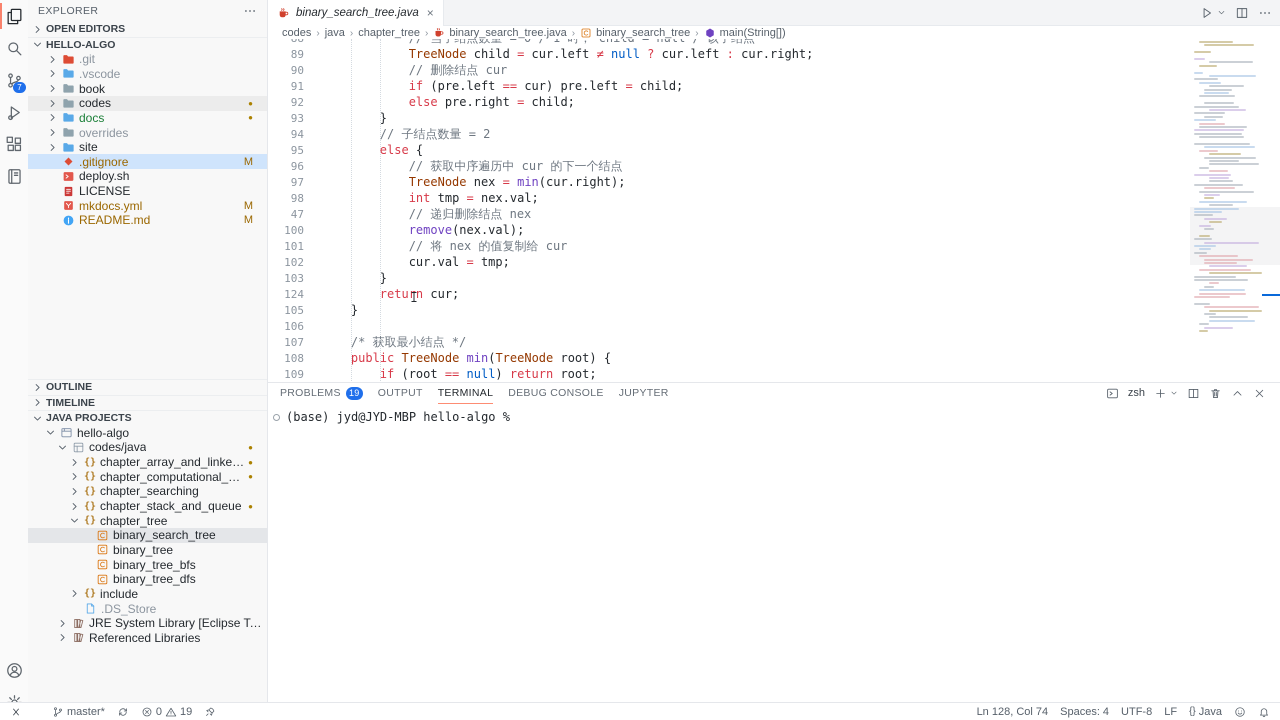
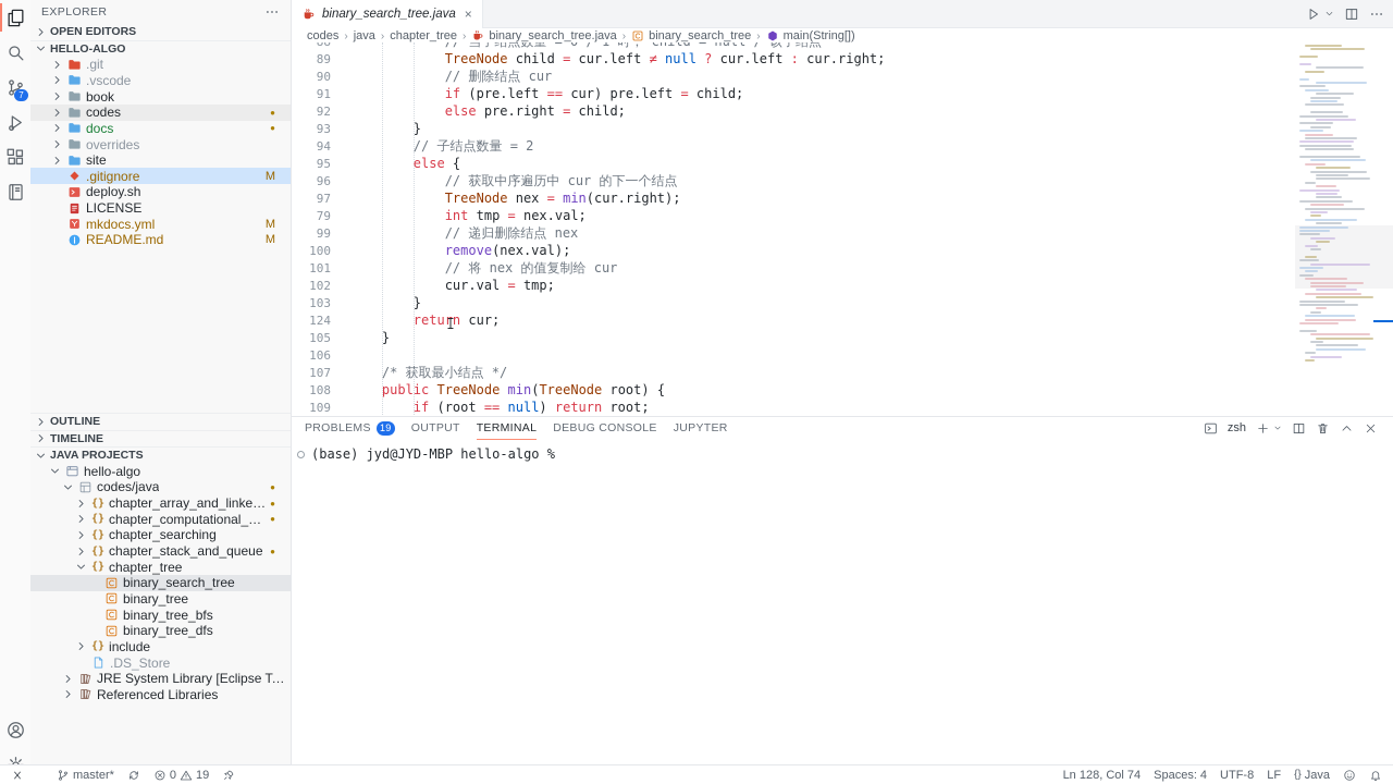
  7
  EXPLORER
  OPEN EDITORS
  HELLO-ALGO
  .git
  .vscode
  book
  codes
  ●
  docs
  ●
  overrides
  site
  .gitignore
  M
  deploy.sh
  LICENSE
  mkdocs.yml
  M
  README.md
  M
  OUTLINE
  TIMELINE
  JAVA PROJECTS
  hello-algo
  codes/java
  ●
  {}
  chapter_array_and_linkedli
  ●
  {}
  chapter_computational_co
  ●
  {}
  chapter_searching
  {}
  chapter_stack_and_queue
  ●
  {}
  chapter_tree
  binary_search_tree
  binary_tree
  binary_tree_bfs
  binary_tree_dfs
  {}
  include
  .DS_Store
  Referenced Libraries
  binary_search_tree.java
  ×
  codes
  ›
  java
  ›
  chapter_tree
  ›
  binary_search_tree.java
  ›
  binary_search_tree
  ›
  main(String[])
  89
  TreeNode child = cur.left ≠ null ? cur.left : cur.right;
  90
  // 删除结点 cur
  91
  if (pre.left == cur) pre.left = child;
  92
  else pre.right = child;
  93
  }
  94
  // 子结点数量 = 2
  95
  else {
  96
  // 获取中序遍历中 cur 的下一个结点
  97
  TreeNode nex = min(cur.right);
- 98
+ 79
  int tmp = nex.val;
- 47
+ 99
  // 递归删除结点 nex
  100
  remove(nex.val);
  101
  // 将 nex 的值复制给 cur
  102
  cur.val = tmp;
  103
  }
  124
  return cur;
  105
  }
  106
  107
  /* 获取最小结点 */
  108
  public TreeNode min(TreeNode root) {
  109
  if (root == null) return root;
  PROBLEMS
  19
  OUTPUT
  TERMINAL
  DEBUG CONSOLE
  JUPYTER
  zsh
  (base) jyd@JYD-MBP hello-algo %
  master*
  0
  19
  Ln 128, Col 74
  Spaces: 4
  UTF-8
  LF
  {}
  Java
